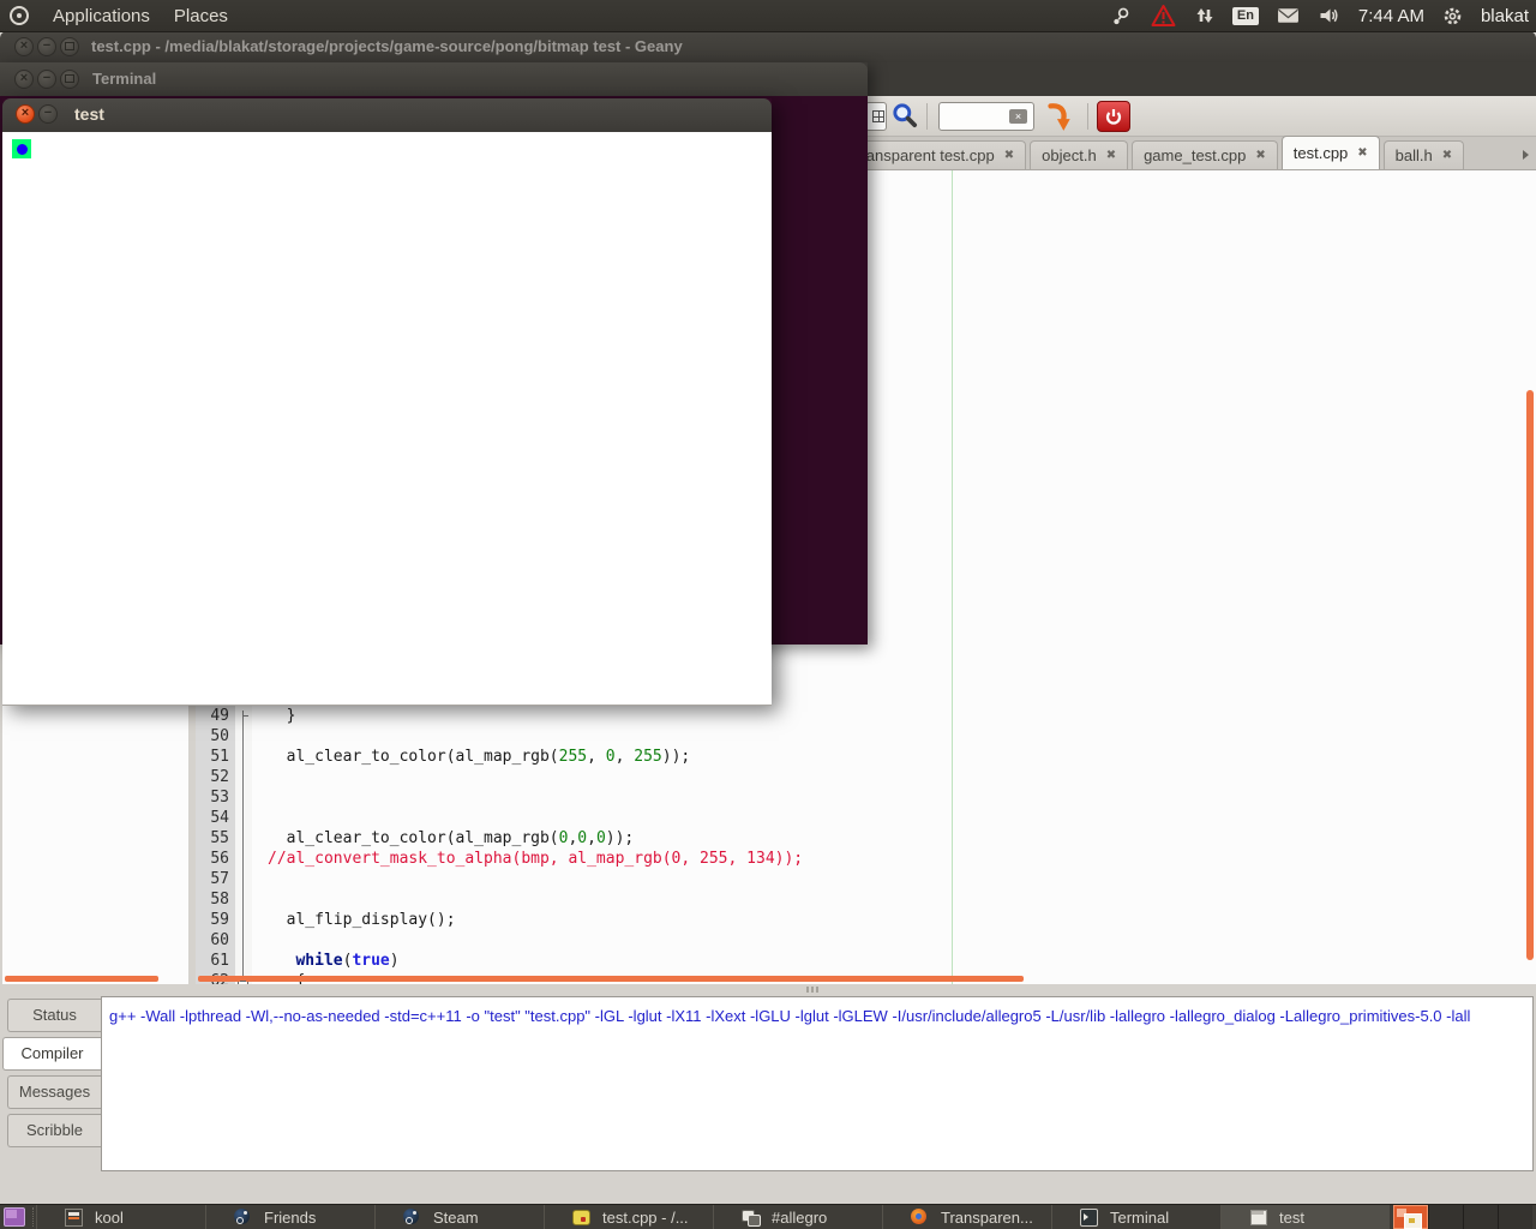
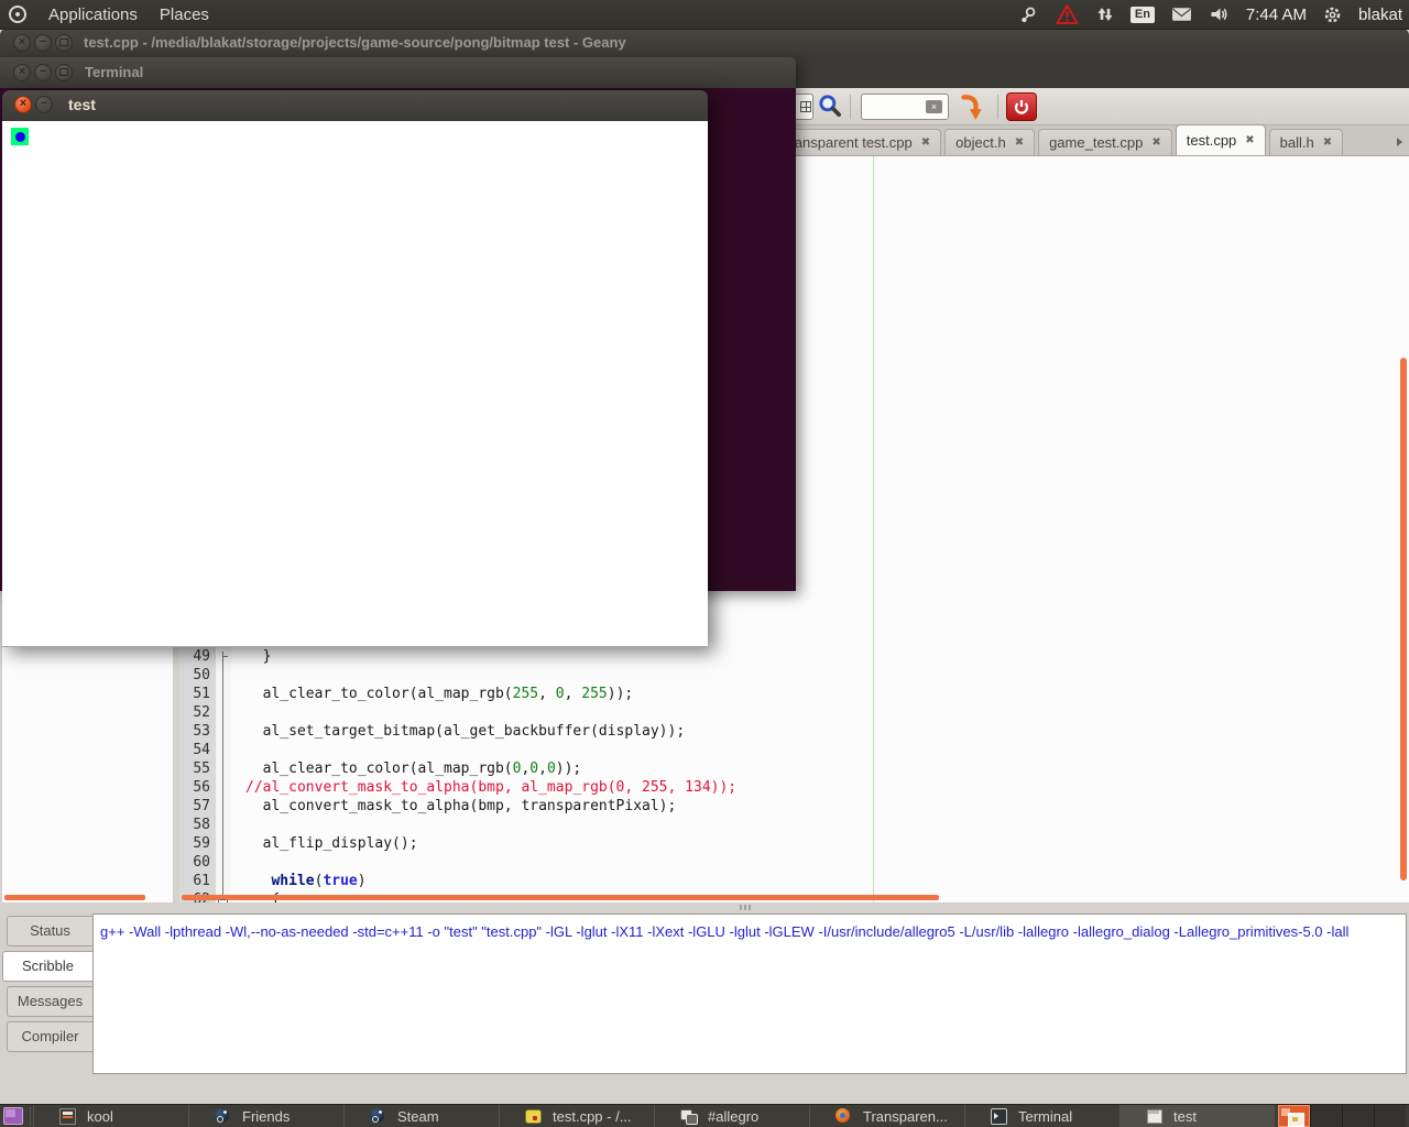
  ×
  −
  test.cpp - /media/blakat/storage/projects/game-source/pong/bitmap test - Geany
  ×
  ansparent test.cpp
  ✖
  object.h
  ✖
  game_test.cpp
  ✖
  test.cpp
  ✖
  ball.h
  ✖
  49
  }
  50
  51
  al_clear_to_color(al_map_rgb(255, 0, 255));
  52
  53
+ al_set_target_bitmap(al_get_backbuffer(display));
  54
  55
  al_clear_to_color(al_map_rgb(0,0,0));
  56
  //al_convert_mask_to_alpha(bmp, al_map_rgb(0, 255, 134));
  57
+ al_convert_mask_to_alpha(bmp, transparentPixal);
  58
  59
  al_flip_display();
  60
  61
  while(true)
  Status
- Compiler
+ Scribble
  Messages
- Scribble
+ Compiler
  g++ -Wall -lpthread -Wl,--no-as-needed -std=c++11 -o "test" "test.cpp" -lGL -lglut -lX11 -lXext -lGLU -lglut -lGLEW -I/usr/include/allegro5 -L/usr/lib -lallegro -lallegro_dialog -Lallegro_primitives-5.0 -lall
  ×
  −
  Terminal
  ×
  −
  test
  Applications
  Places
  En
  7:44 AM
  blakat
  kool
  Friends
  Steam
  test.cpp - /...
  #allegro
  Transparen...
  Terminal
  test
